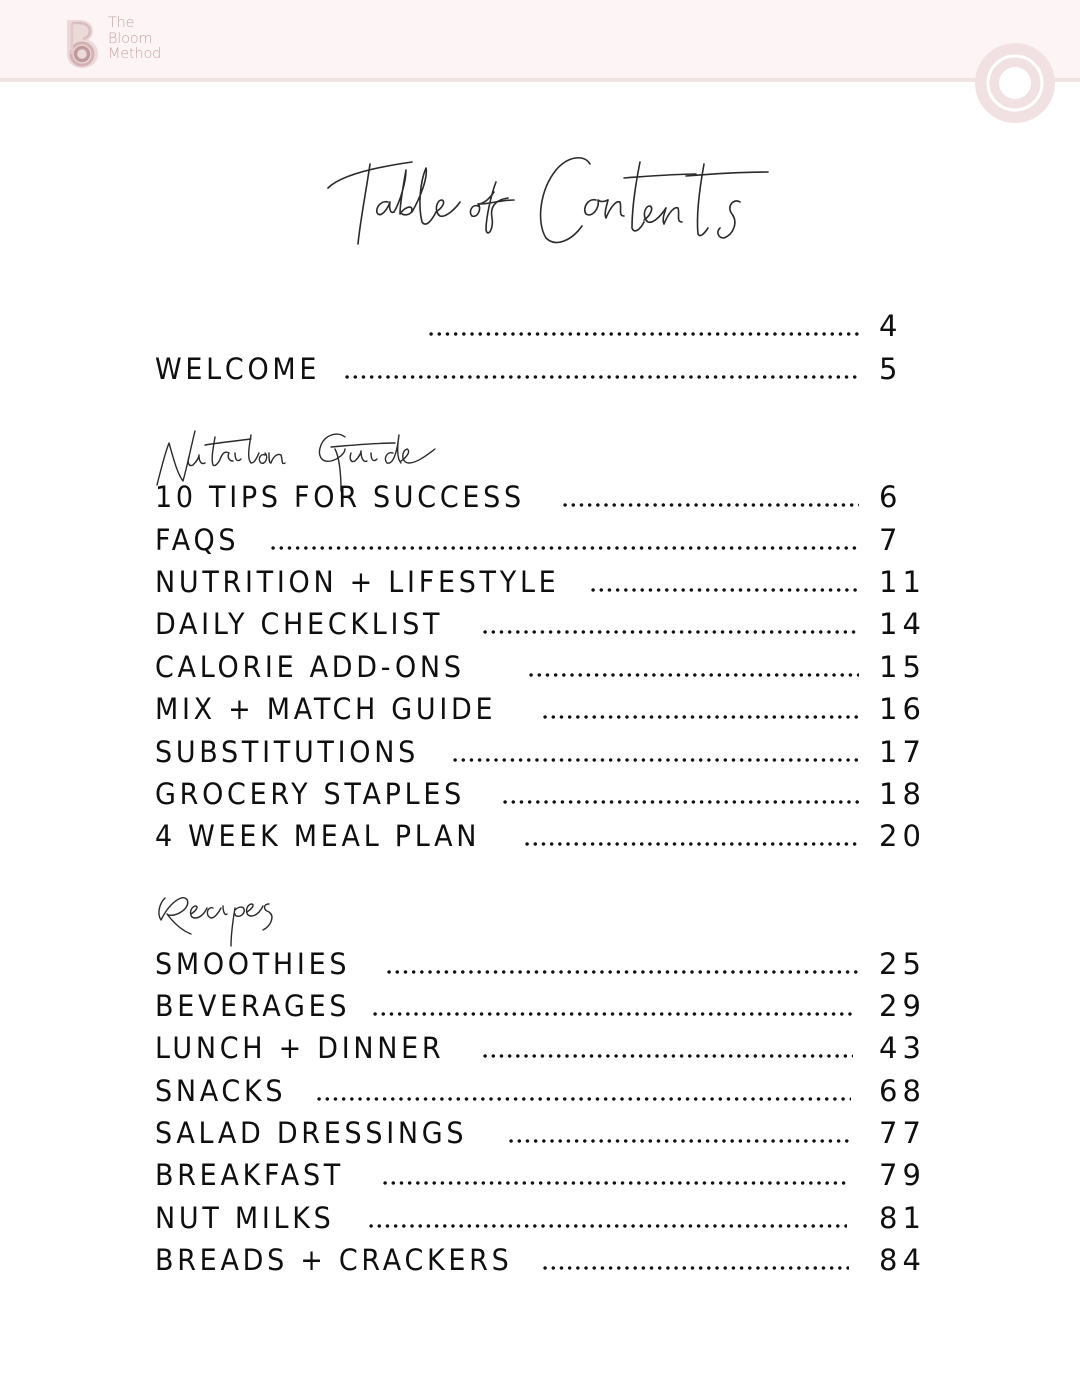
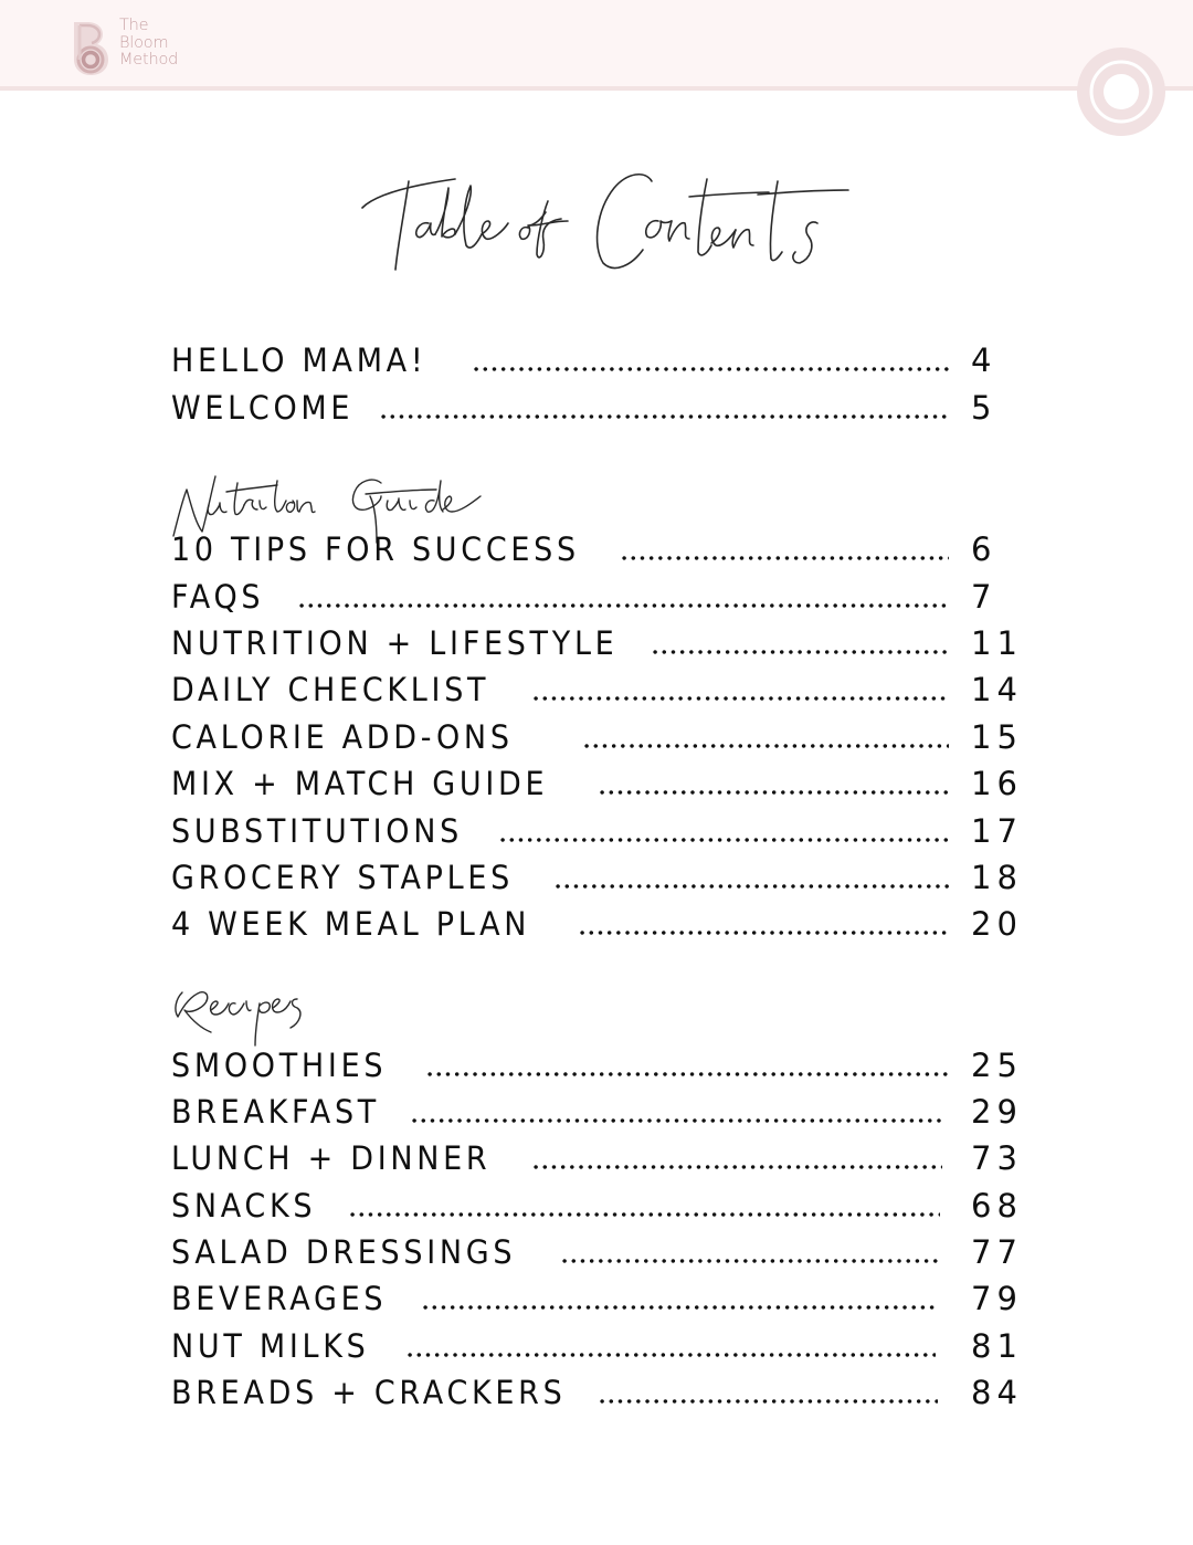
  The
  Bloom
  Method
+ HELLO MAMA!
  4
  WELCOME
  5
  10 TIPS FOR SUCCESS
  6
  FAQS
  7
  NUTRITION + LIFESTYLE
  11
  DAILY CHECKLIST
  14
  CALORIE ADD-ONS
  15
  MIX + MATCH GUIDE
  16
  SUBSTITUTIONS
  17
  GROCERY STAPLES
  18
  4 WEEK MEAL PLAN
  20
  SMOOTHIES
  25
- BEVERAGES
+ BREAKFAST
  29
  LUNCH + DINNER
- 43
+ 73
  SNACKS
  68
  SALAD DRESSINGS
  77
- BREAKFAST
+ BEVERAGES
  79
  NUT MILKS
  81
  BREADS + CRACKERS
  84
